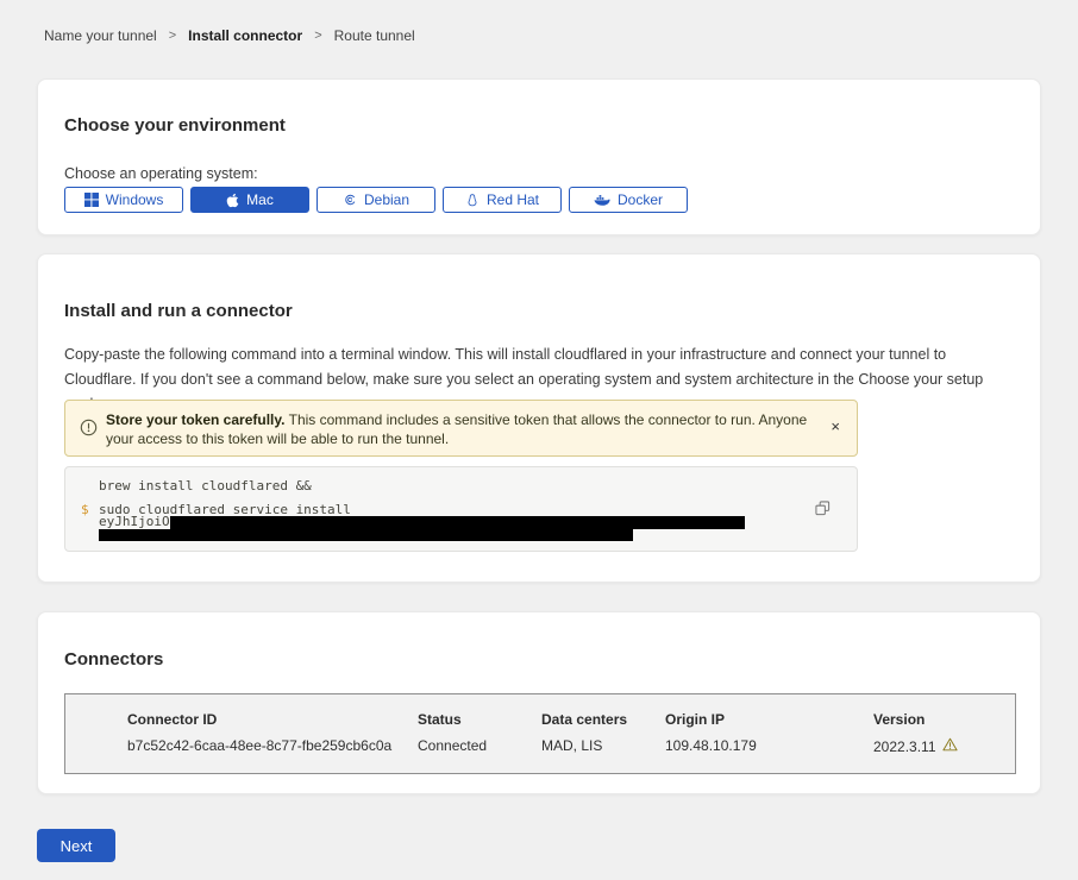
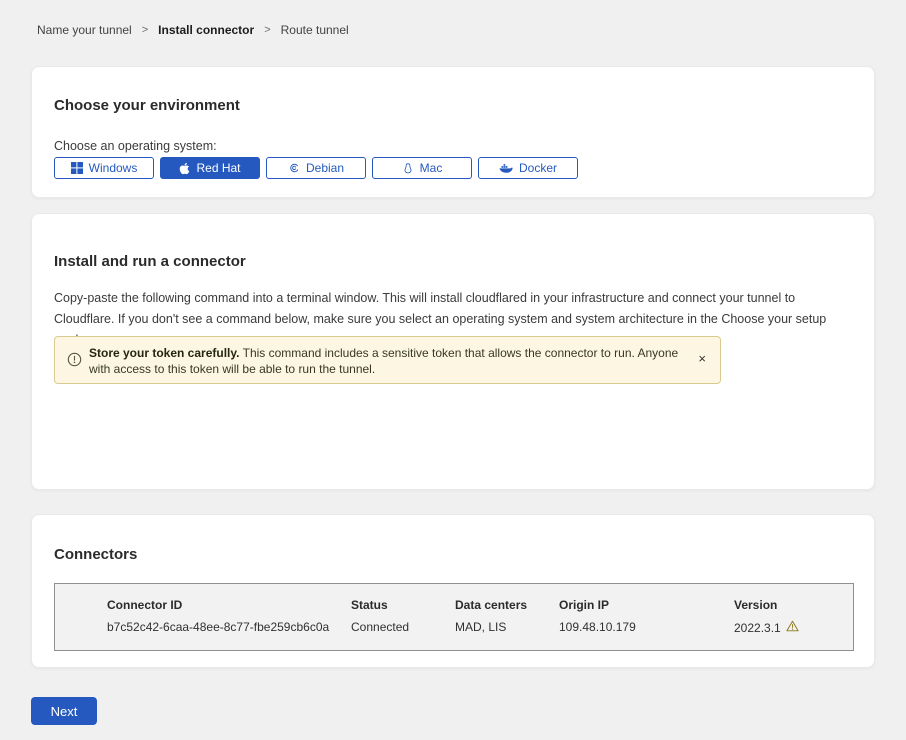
  Name your tunnel
  >
  Install connector
  >
  Route tunnel
  Choose your environment
  Choose an operating system:
  Windows
- Mac
+ Red Hat
  Debian
- Red Hat
+ Mac
  Docker
  Install and run a connector
  Copy-paste the following command into a terminal window. This will install cloudflared in your infrastructure and connect your tunnel to Cloudflare. If you don't see a command below, make sure you select an operating system and system architecture in the Choose your setup
- Store your token carefully. This command includes a sensitive token that allows the connector to run. Anyone your access to this token will be able to run the tunnel.
+ Store your token carefully. This command includes a sensitive token that allows the connector to run. Anyone with access to this token will be able to run the tunnel.
  ×
- brew install cloudflared &&
- $
- sudo cloudflared service install
- eyJhIjoiO
  Connectors
  Connector ID
  b7c52c42-6caa-48ee-8c77-fbe259cb6c0a
  Status
  Connected
  Data centers
  MAD, LIS
  Origin IP
  109.48.10.179
  Version
- 2022.3.11
+ 2022.3.1
  Next
